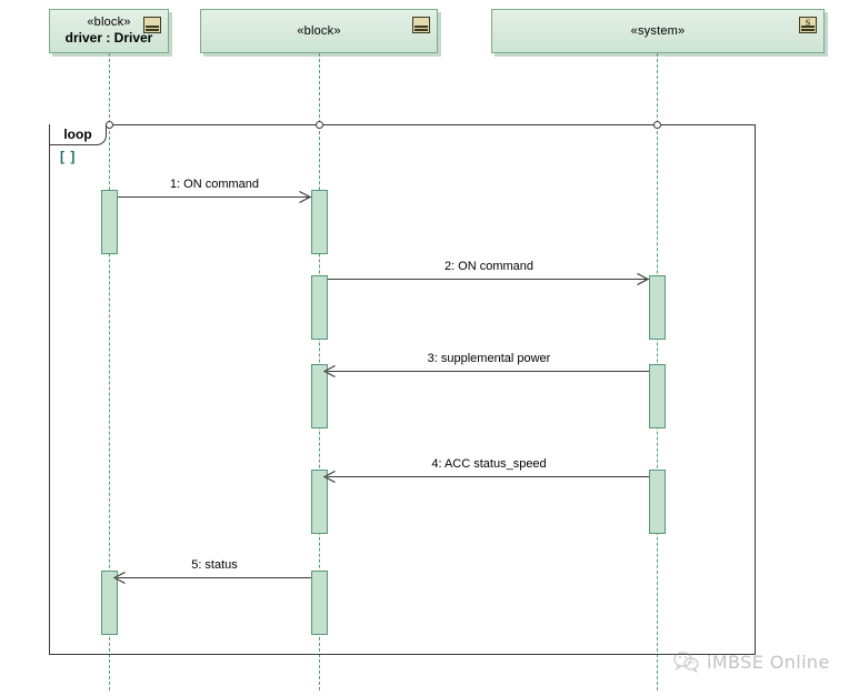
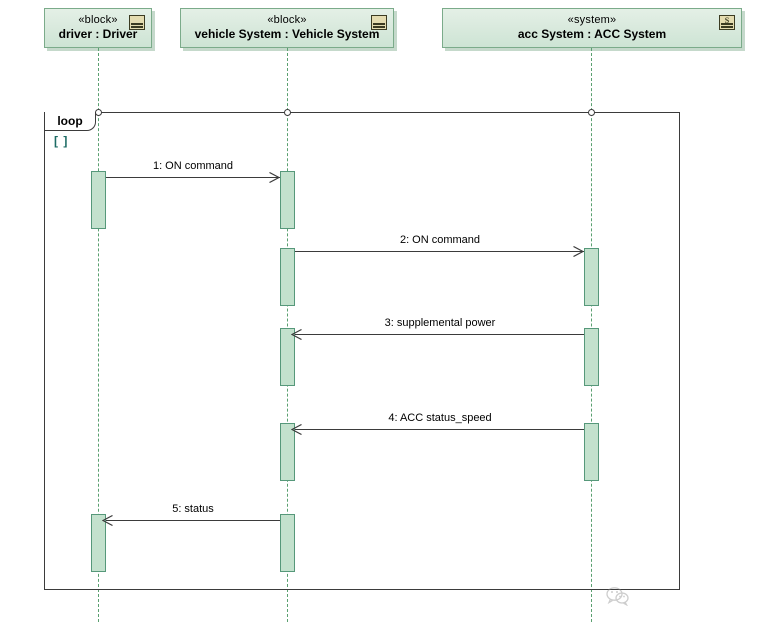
  «block»
  driver : Driver
  «block»
+ vehicle System : Vehicle System
  «system»
+ acc System : ACC System
  S
  loop
  [ ]
  1: ON command
  2: ON command
  3: supplemental power
  4: ACC status_speed
  5: status
- iMBSE Online
